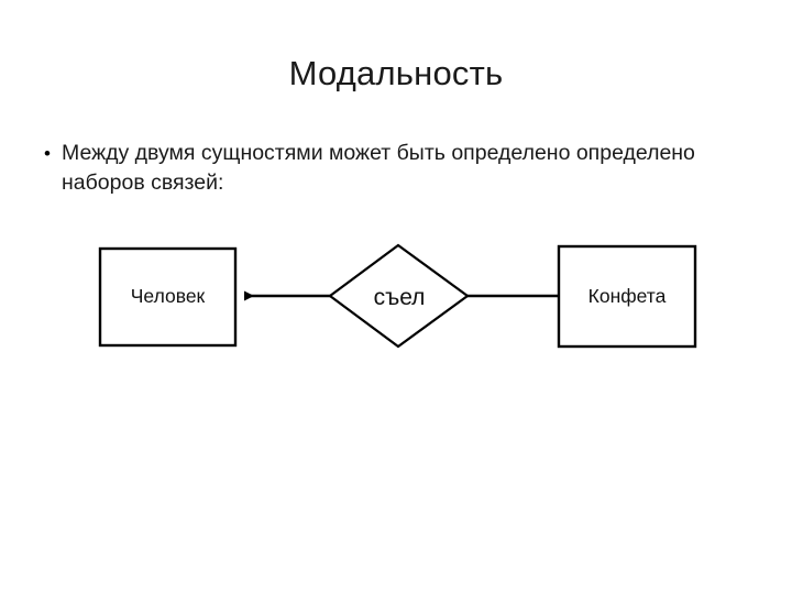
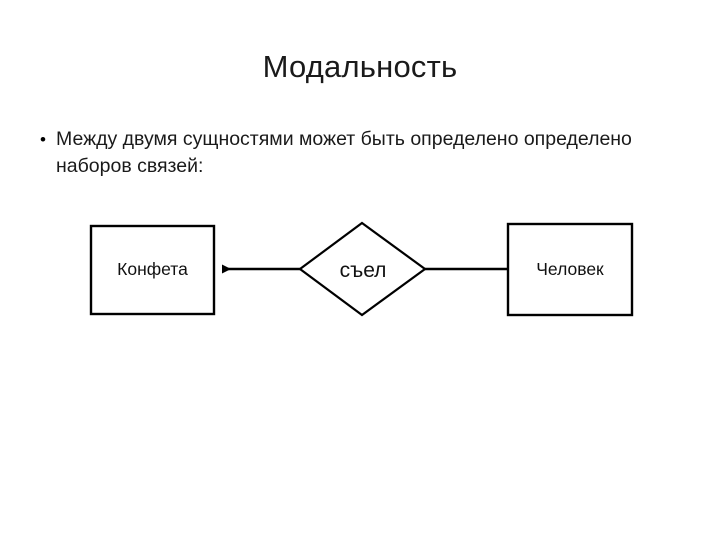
  Модальность
  •
  Между двумя сущностями может быть определено определено наборов связей:
- Человек
+ Конфета
  съел
- Конфета
+ Человек
